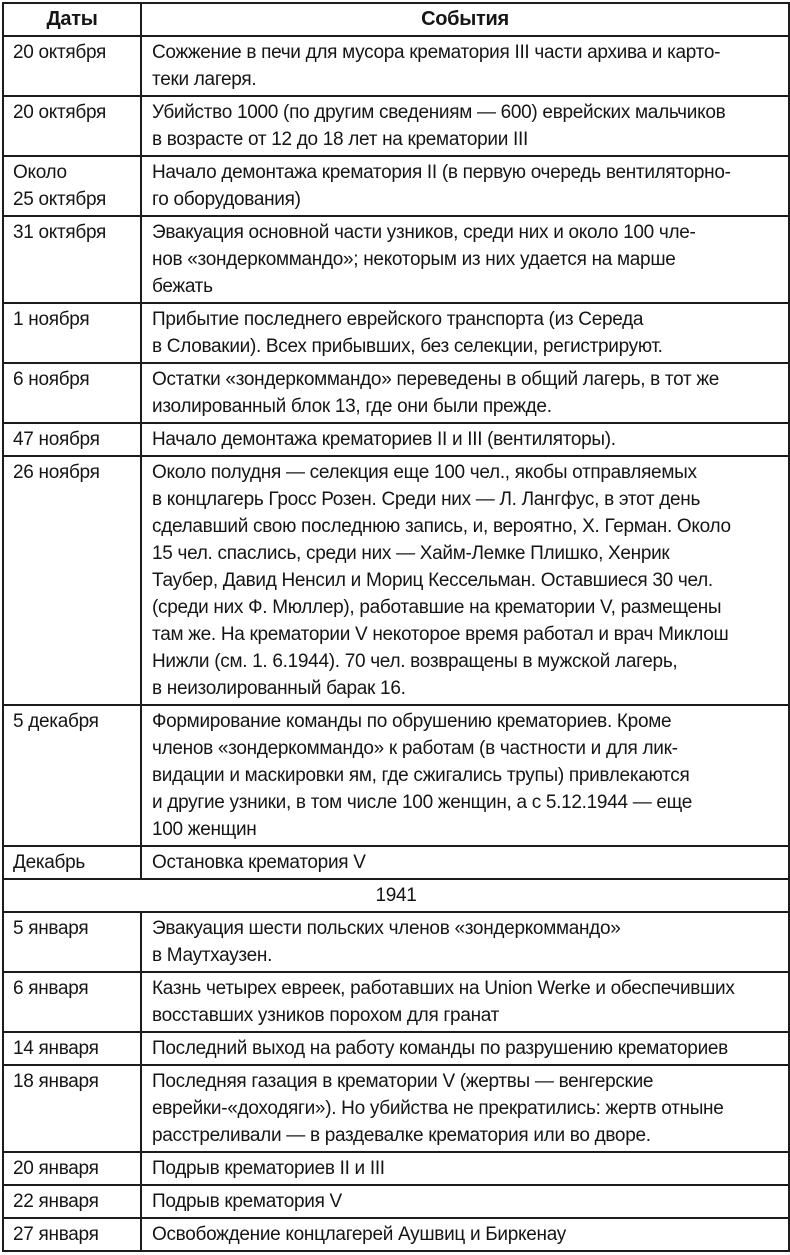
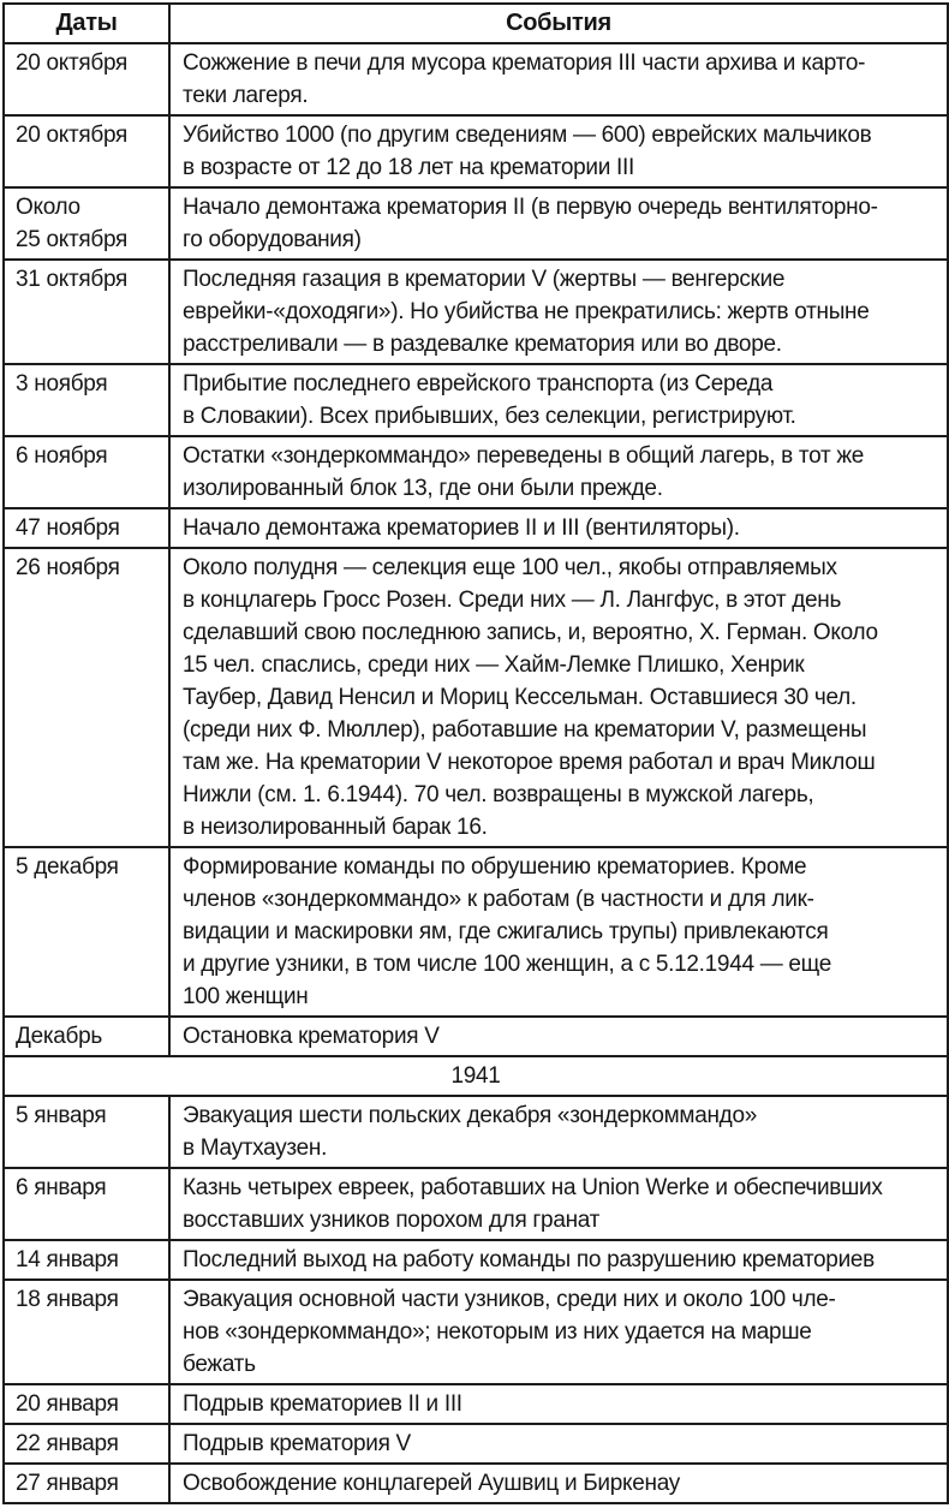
  Даты	События
  20 октября	Сожжение в печи для мусора крематория III части архива и карто- теки лагеря.
  20 октября	Убийство 1000 (по другим сведениям — 600) еврейских мальчиков в возрасте от 12 до 18 лет на крематории III
  Около 25 октября	Начало демонтажа крематория II (в первую очередь вентиляторно- го оборудования)
- 31 октября	Эвакуация основной части узников, среди них и около 100 чле- нов «зондеркоммандо»; некоторым из них удается на марше бежать
+ 31 октября	Последняя газация в крематории V (жертвы — венгерские еврейки-«доходяги»). Но убийства не прекратились: жертв отныне расстреливали — в раздевалке крематория или во дворе.
- 1 ноября	Прибытие последнего еврейского транспорта (из Середа в Словакии). Всех прибывших, без селекции, регистрируют.
+ 3 ноября	Прибытие последнего еврейского транспорта (из Середа в Словакии). Всех прибывших, без селекции, регистрируют.
  6 ноября	Остатки «зондеркоммандо» переведены в общий лагерь, в тот же изолированный блок 13, где они были прежде.
  47 ноября	Начало демонтажа крематориев II и III (вентиляторы).
  26 ноября	Около полудня — селекция еще 100 чел., якобы отправляемых в концлагерь Гросс Розен. Среди них — Л. Лангфус, в этот день сделавший свою последнюю запись, и, вероятно, Х. Герман. Около 15 чел. спаслись, среди них — Хайм-Лемке Плишко, Хенрик Таубер, Давид Ненсил и Мориц Кессельман. Оставшиеся 30 чел. (среди них Ф. Мюллер), работавшие на крематории V, размещены там же. На крематории V некоторое время работал и врач Миклош Нижли (см. 1. 6.1944). 70 чел. возвращены в мужской лагерь, в неизолированный барак 16.
  5 декабря	Формирование команды по обрушению крематориев. Кроме членов «зондеркоммандо» к работам (в частности и для лик- видации и маскировки ям, где сжигались трупы) привлекаются и другие узники, в том числе 100 женщин, а с 5.12.1944 — еще 100 женщин
  Декабрь	Остановка крематория V
  1941
- 5 января	Эвакуация шести польских членов «зондеркоммандо» в Маутхаузен.
+ 5 января	Эвакуация шести польских декабря «зондеркоммандо» в Маутхаузен.
  6 января	Казнь четырех евреек, работавших на Union Werke и обеспечивших восставших узников порохом для гранат
  14 января	Последний выход на работу команды по разрушению крематориев
- 18 января	Последняя газация в крематории V (жертвы — венгерские еврейки-«доходяги»). Но убийства не прекратились: жертв отныне расстреливали — в раздевалке крематория или во дворе.
+ 18 января	Эвакуация основной части узников, среди них и около 100 чле- нов «зондеркоммандо»; некоторым из них удается на марше бежать
  20 января	Подрыв крематориев II и III
  22 января	Подрыв крематория V
  27 января	Освобождение концлагерей Аушвиц и Биркенау
